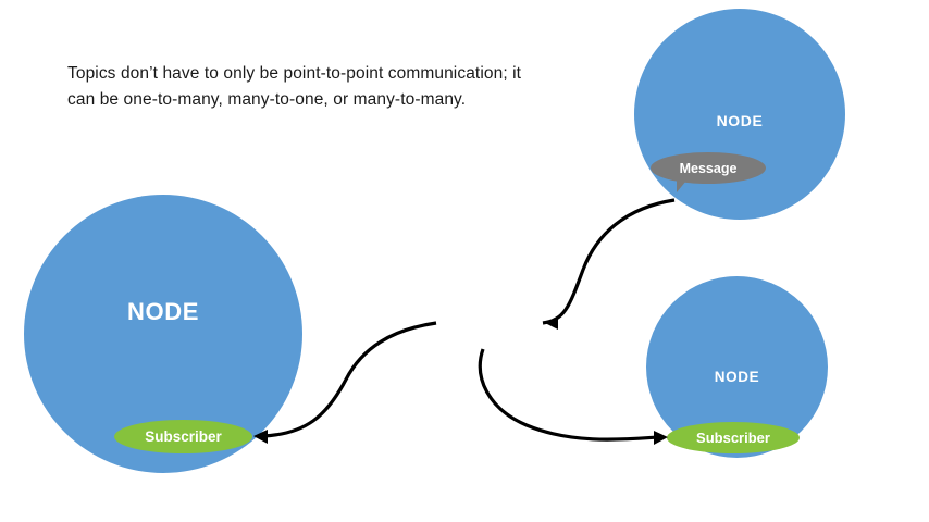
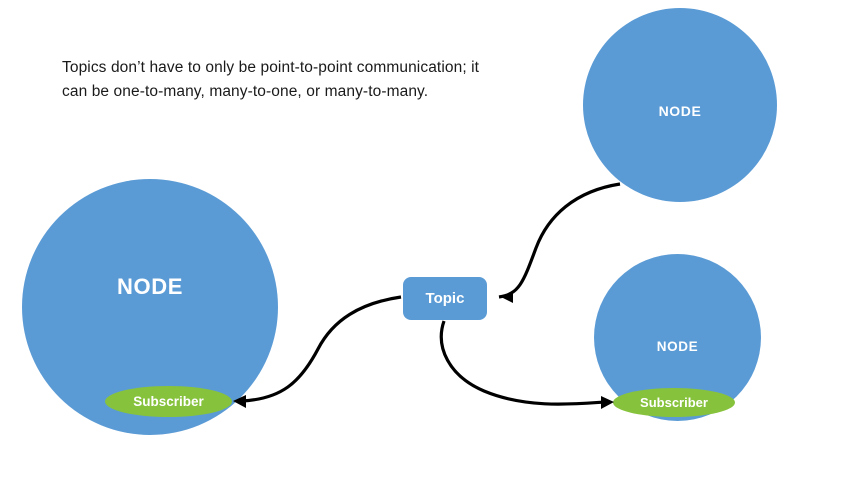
  Topics don’t have to only be point-to-point communication; it
  can be one-to-many, many-to-one, or many-to-many.
  NODE
  Subscriber
  NODE
- Message
  NODE
  Subscriber
+ Topic
